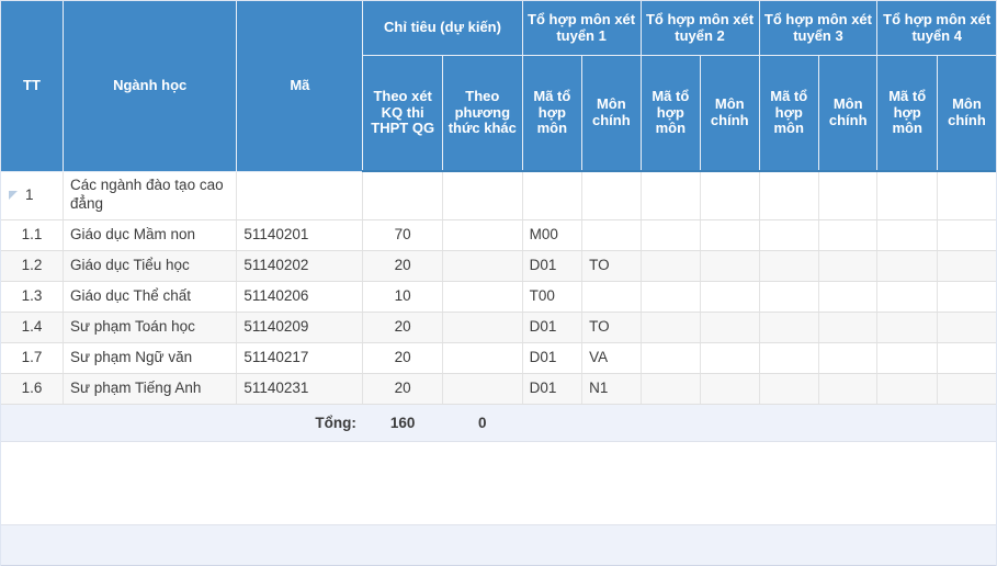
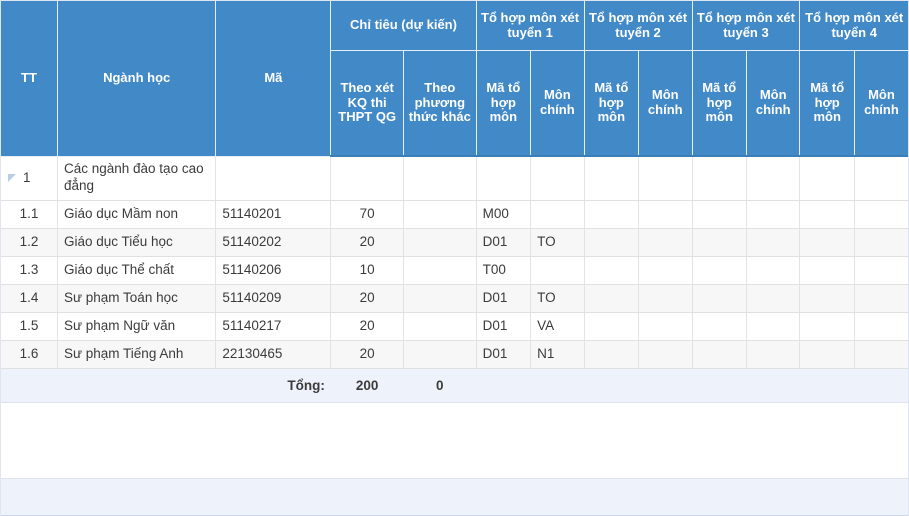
  TT	Ngành học	Mã	Chỉ tiêu (dự kiến)	Tổ hợp môn xét tuyển 1	Tổ hợp môn xét tuyển 2	Tổ hợp môn xét tuyển 3	Tổ hợp môn xét tuyển 4
  Theo xét KQ thi THPT QG	Theo phương thức khác	Mã tổ hợp môn	Môn chính	Mã tổ hợp môn	Môn chính	Mã tổ hợp môn	Môn chính	Mã tổ hợp môn	Môn chính
  1	Các ngành đào tạo cao đẳng
  1.1	Giáo dục Mầm non	51140201	70		M00
  1.2	Giáo dục Tiểu học	51140202	20		D01	TO
  1.3	Giáo dục Thể chất	51140206	10		T00
  1.4	Sư phạm Toán học	51140209	20		D01	TO
- 1.7	Sư phạm Ngữ văn	51140217	20		D01	VA
+ 1.5	Sư phạm Ngữ văn	51140217	20		D01	VA
- 1.6	Sư phạm Tiếng Anh	51140231	20		D01	N1
+ 1.6	Sư phạm Tiếng Anh	22130465	20		D01	N1
- Tổng:	160	0
+ Tổng:	200	0
